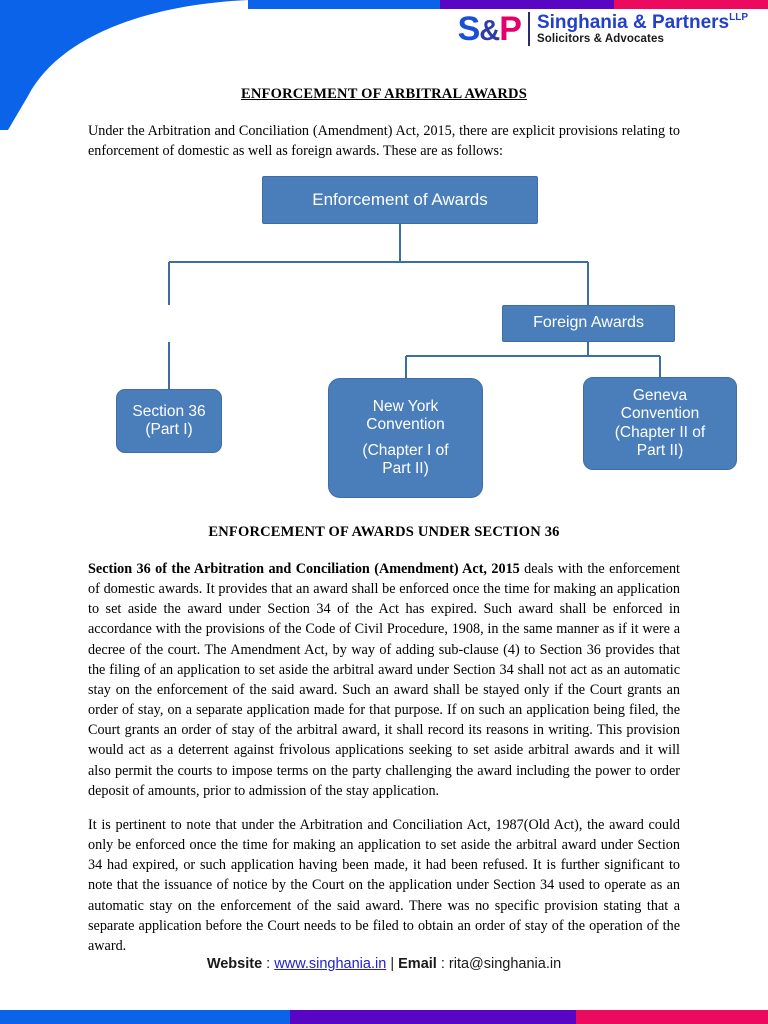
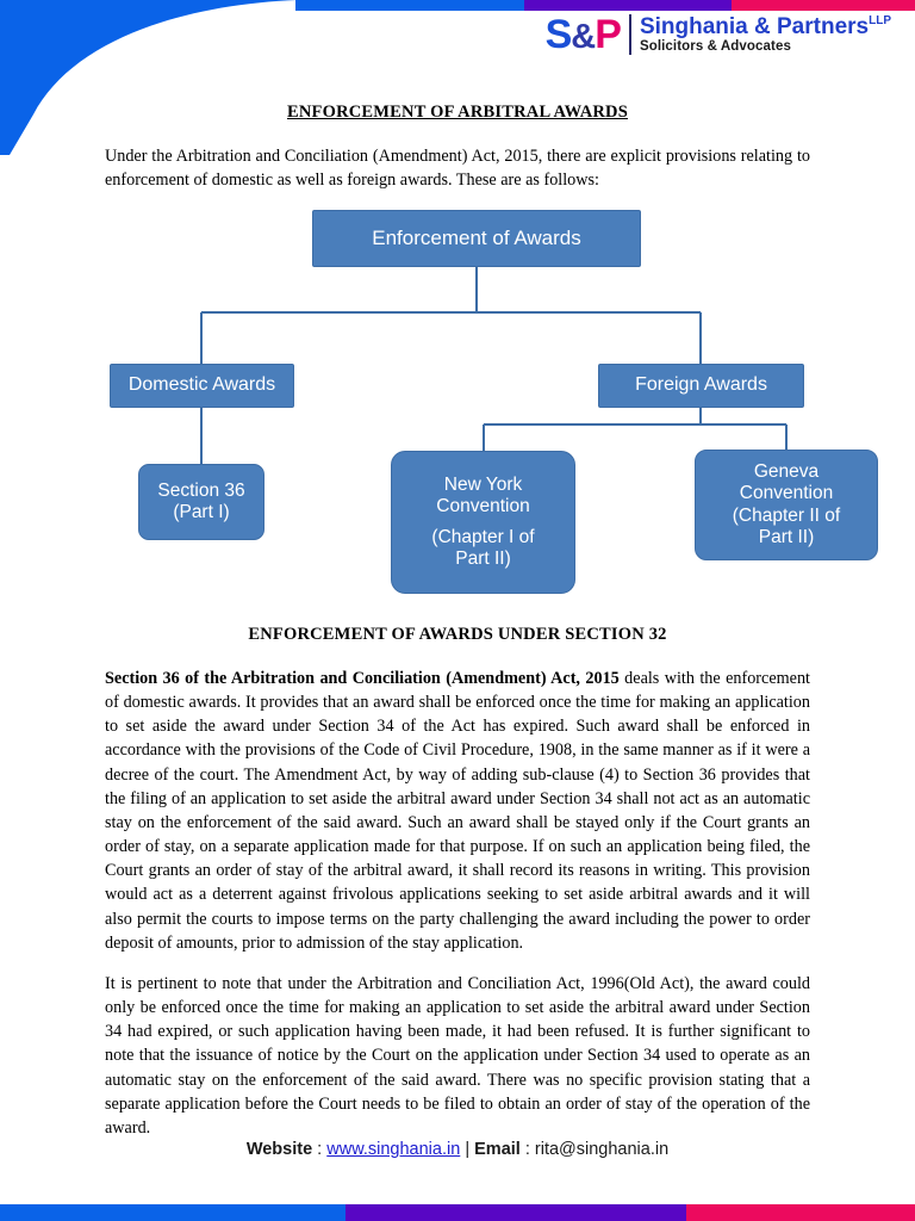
  S&P
  Singhania & PartnersLLP
  Solicitors & Advocates
  ENFORCEMENT OF ARBITRAL AWARDS
  Under the Arbitration and Conciliation (Amendment) Act, 2015, there are explicit provisions relating to enforcement of domestic as well as foreign awards. These are as follows:
  Enforcement of Awards
+ Domestic Awards
  Foreign Awards
  Section 36
  (Part I)
  New York
  Convention
  (Chapter I of
  Part II)
  Geneva
  Convention
  (Chapter II of
  Part II)
- ENFORCEMENT OF AWARDS UNDER SECTION 36
+ ENFORCEMENT OF AWARDS UNDER SECTION 32
  Section 36 of the Arbitration and Conciliation (Amendment) Act, 2015 deals with the enforcement of domestic awards. It provides that an award shall be enforced once the time for making an application to set aside the award under Section 34 of the Act has expired. Such award shall be enforced in accordance with the provisions of the Code of Civil Procedure, 1908, in the same manner as if it were a decree of the court. The Amendment Act, by way of adding sub-clause (4) to Section 36 provides that the filing of an application to set aside the arbitral award under Section 34 shall not act as an automatic stay on the enforcement of the said award. Such an award shall be stayed only if the Court grants an order of stay, on a separate application made for that purpose. If on such an application being filed, the Court grants an order of stay of the arbitral award, it shall record its reasons in writing. This provision would act as a deterrent against frivolous applications seeking to set aside arbitral awards and it will also permit the courts to impose terms on the party challenging the award including the power to order deposit of amounts, prior to admission of the stay application.
- It is pertinent to note that under the Arbitration and Conciliation Act, 1987(Old Act), the award could only be enforced once the time for making an application to set aside the arbitral award under Section 34 had expired, or such application having been made, it had been refused. It is further significant to note that the issuance of notice by the Court on the application under Section 34 used to operate as an automatic stay on the enforcement of the said award. There was no specific provision stating that a separate application before the Court needs to be filed to obtain an order of stay of the operation of the award.
+ It is pertinent to note that under the Arbitration and Conciliation Act, 1996(Old Act), the award could only be enforced once the time for making an application to set aside the arbitral award under Section 34 had expired, or such application having been made, it had been refused. It is further significant to note that the issuance of notice by the Court on the application under Section 34 used to operate as an automatic stay on the enforcement of the said award. There was no specific provision stating that a separate application before the Court needs to be filed to obtain an order of stay of the operation of the award.
  Website : www.singhania.in | Email : rita@singhania.in
